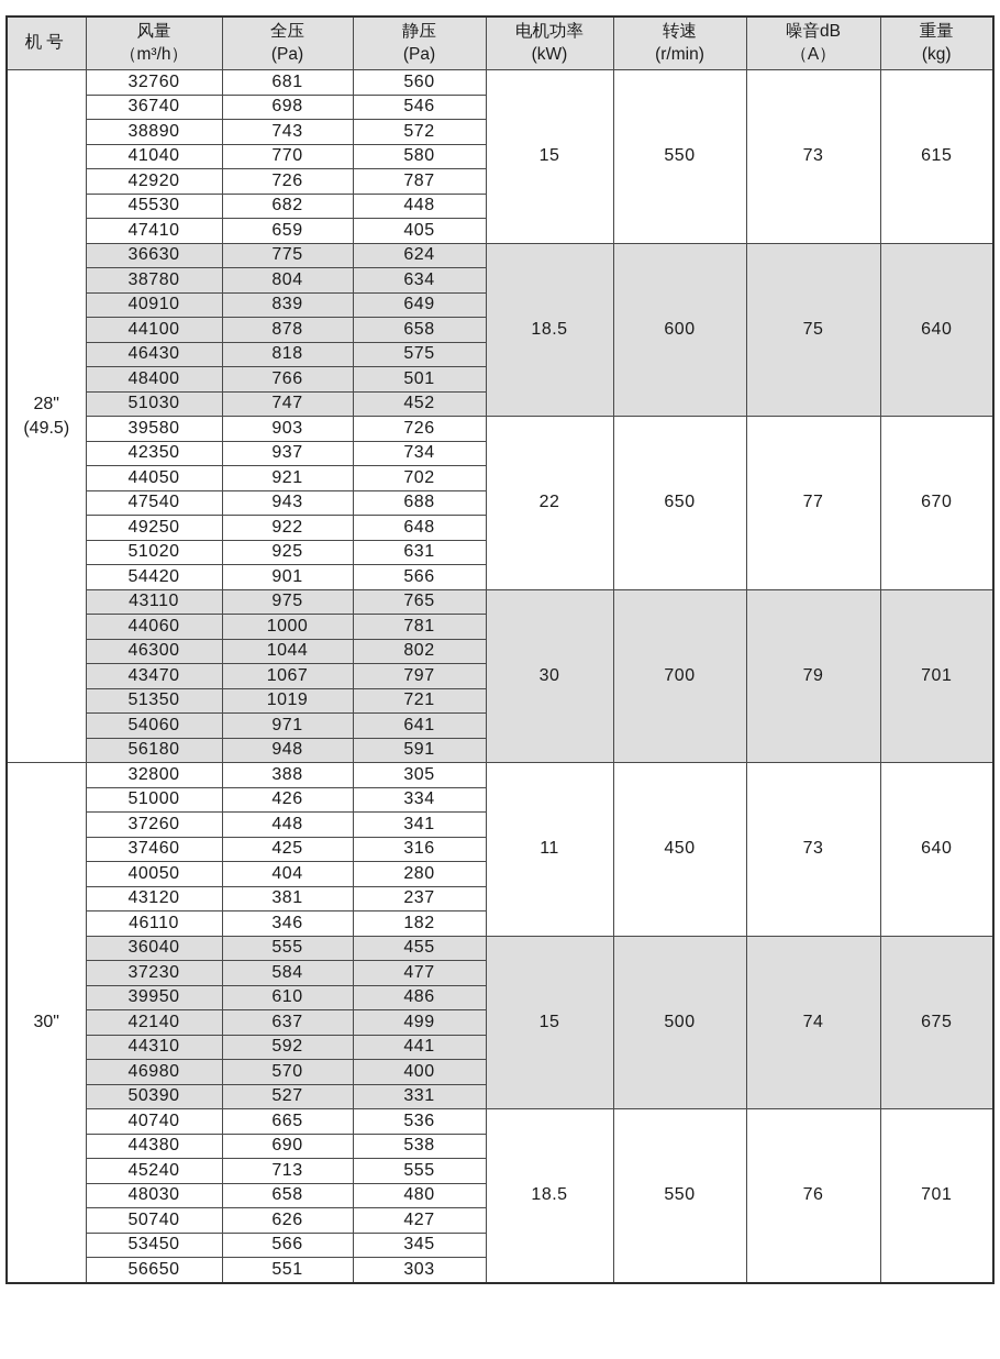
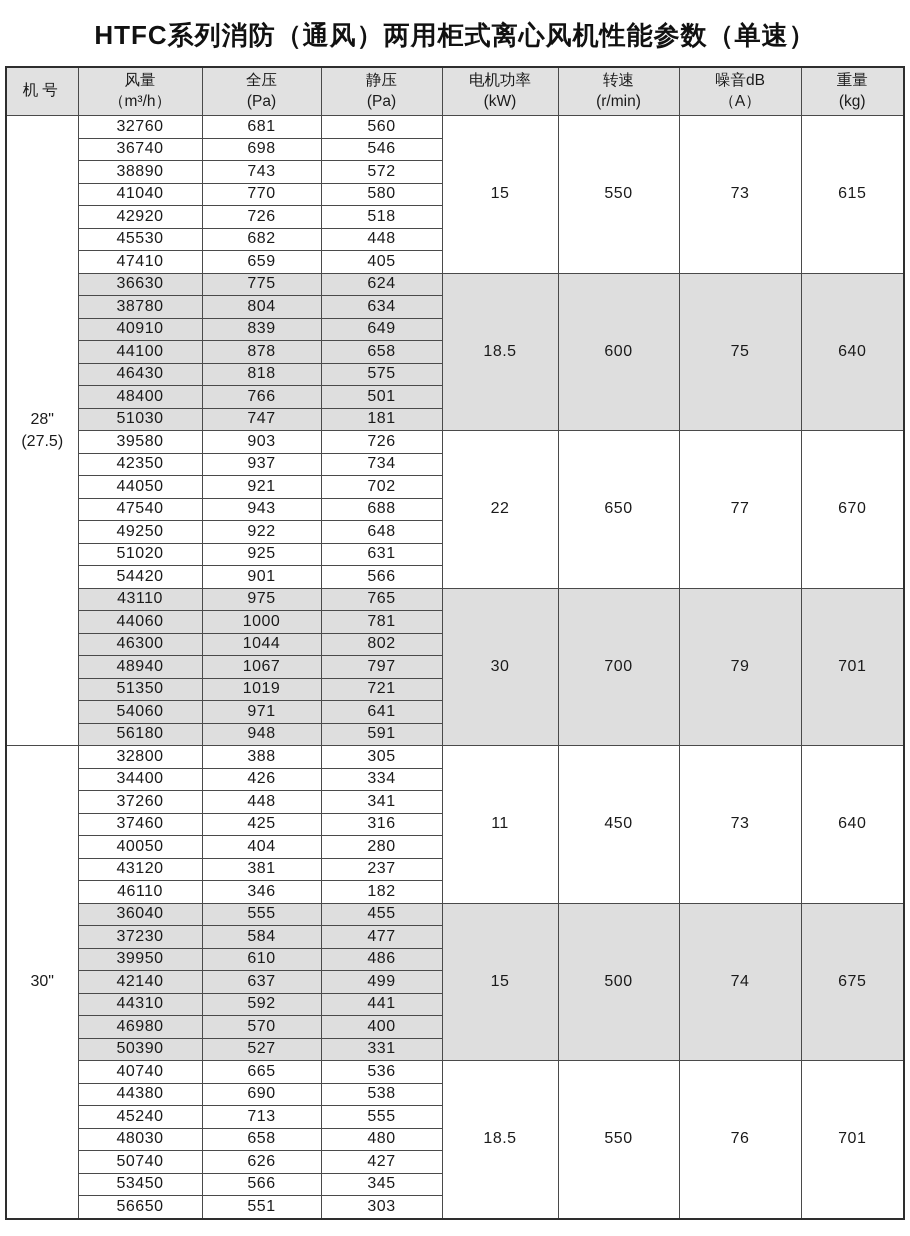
+ HTFC系列消防（通风）两用柜式离心风机性能参数（单速）
  机号	风量 （m³/h）	全压 (Pa)	静压 (Pa)	电机功率 (kW)	转速 (r/min)	噪音dB （A）	重量 (kg)
- 28"(49.5)	32760	681	560	15	550	73	615
+ 28"(27.5)	32760	681	560	15	550	73	615
  36740	698	546
  38890	743	572
  41040	770	580
- 42920	726	787
+ 42920	726	518
  45530	682	448
  47410	659	405
  36630	775	624	18.5	600	75	640
  38780	804	634
  40910	839	649
  44100	878	658
  46430	818	575
  48400	766	501
- 51030	747	452
+ 51030	747	181
  39580	903	726	22	650	77	670
  42350	937	734
  44050	921	702
  47540	943	688
  49250	922	648
  51020	925	631
  54420	901	566
  43110	975	765	30	700	79	701
  44060	1000	781
  46300	1044	802
- 43470	1067	797
+ 48940	1067	797
  51350	1019	721
  54060	971	641
  56180	948	591
  30"	32800	388	305	11	450	73	640
- 51000	426	334
+ 34400	426	334
  37260	448	341
  37460	425	316
  40050	404	280
  43120	381	237
  46110	346	182
  36040	555	455	15	500	74	675
  37230	584	477
  39950	610	486
  42140	637	499
  44310	592	441
  46980	570	400
  50390	527	331
  40740	665	536	18.5	550	76	701
  44380	690	538
  45240	713	555
  48030	658	480
  50740	626	427
  53450	566	345
  56650	551	303
